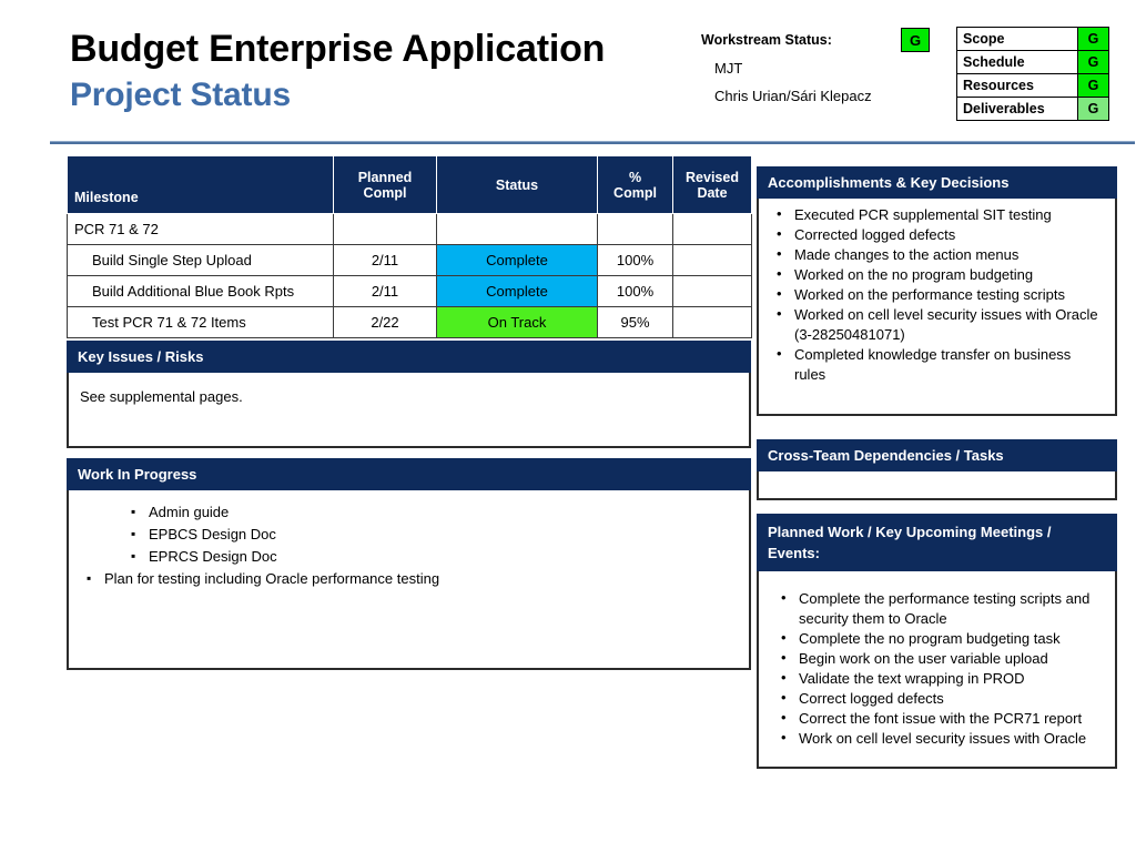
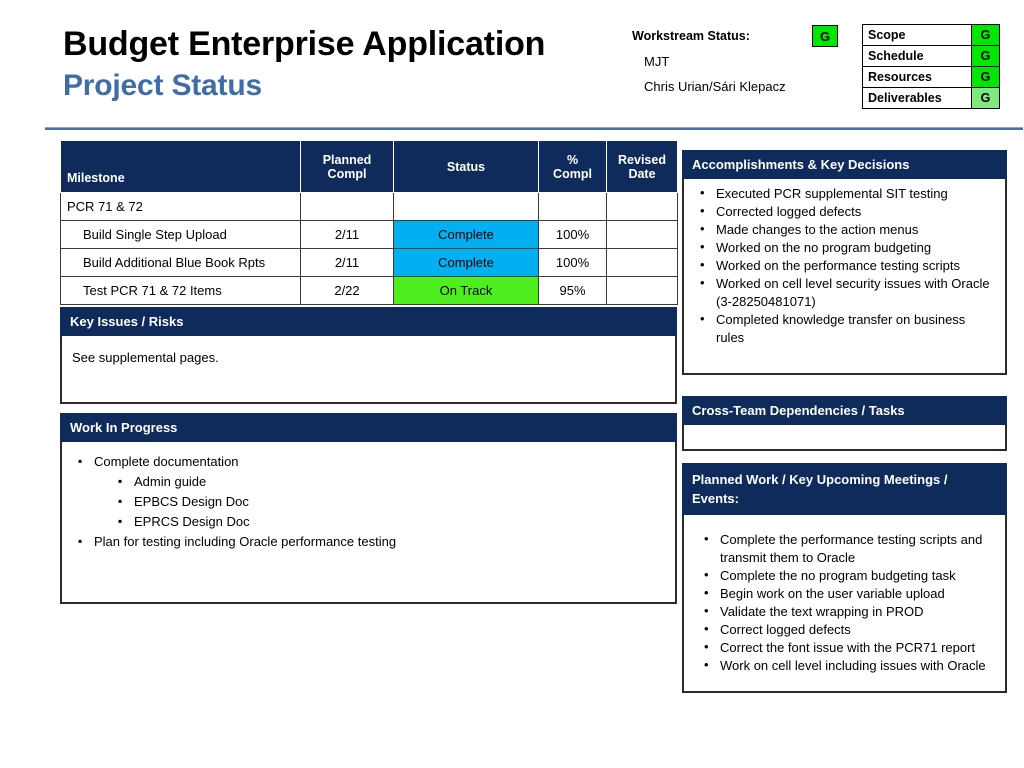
  Budget Enterprise Application
  Project Status
  Workstream Status:
  MJT
  Chris Urian/Sári Klepacz
  G
  Scope	G
  Schedule	G
  Resources	G
  Deliverables	G
  Milestone	Planned Compl	Status	% Compl	Revised Date
  PCR 71 & 72
  Build Single Step Upload	2/11	Complete	100%
  Build Additional Blue Book Rpts	2/11	Complete	100%
  Test PCR 71 & 72 Items	2/22	On Track	95%
  Key Issues / Risks
  See supplemental pages.
  Work In Progress
+ Complete documentation
  Admin guide
  EPBCS Design Doc
  EPRCS Design Doc
  Plan for testing including Oracle performance testing
  Accomplishments & Key Decisions
  Executed PCR supplemental SIT testing
  Corrected logged defects
  Made changes to the action menus
  Worked on the no program budgeting
  Worked on the performance testing scripts
  Worked on cell level security issues with Oracle (3-28250481071)
  Completed knowledge transfer on business rules
  Cross-Team Dependencies / Tasks
  Planned Work / Key Upcoming Meetings / Events:
- Complete the performance testing scripts and security them to Oracle
+ Complete the performance testing scripts and transmit them to Oracle
  Complete the no program budgeting task
  Begin work on the user variable upload
  Validate the text wrapping in PROD
  Correct logged defects
  Correct the font issue with the PCR71 report
- Work on cell level security issues with Oracle
+ Work on cell level including issues with Oracle
